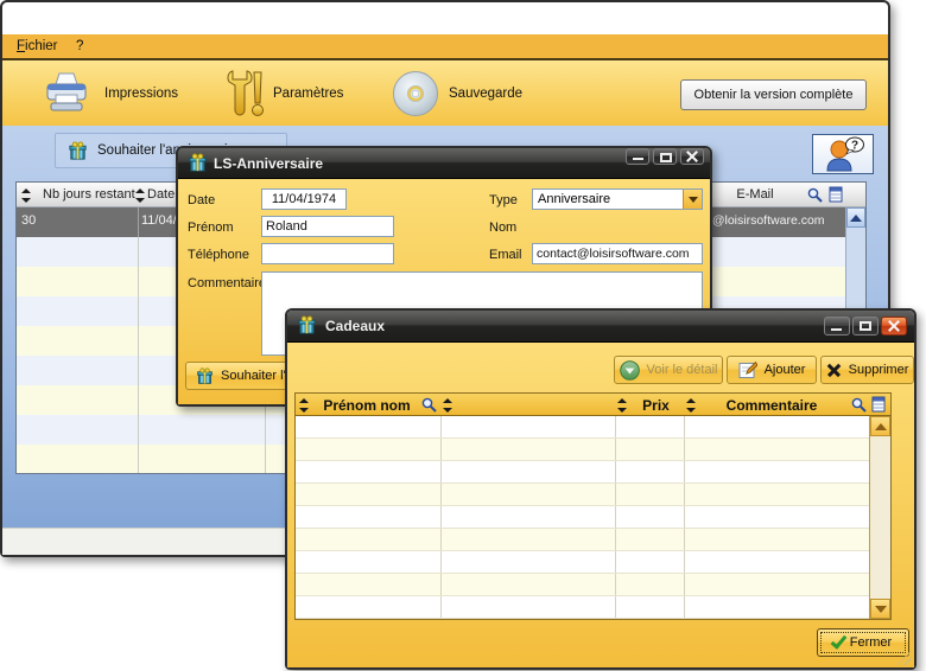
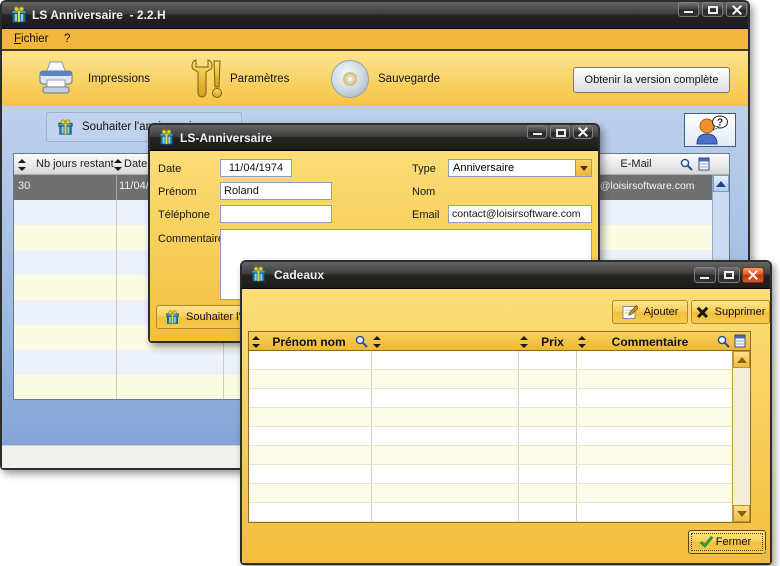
+ LS Anniversaire - 2.2.H
  Fichier
  ?
  Impressions
  Paramètres
  Sauvegarde
  Obtenir la version complète
  ?
  Nb jours restant
  Date
  E-Mail
  30
  t@loisirsoftware.com
  LS-Anniversaire
  Date
  11/04/1974
  Type
  Anniversaire
  Prénom
  Roland
  Nom
  Téléphone
  Email
  contact@loisirsoftware.com
  Commentair
  Cadeaux
- Voir le détail
  Ajouter
  Supprimer
  Prénom nom
  Prix
  Commentaire
  Fermer
